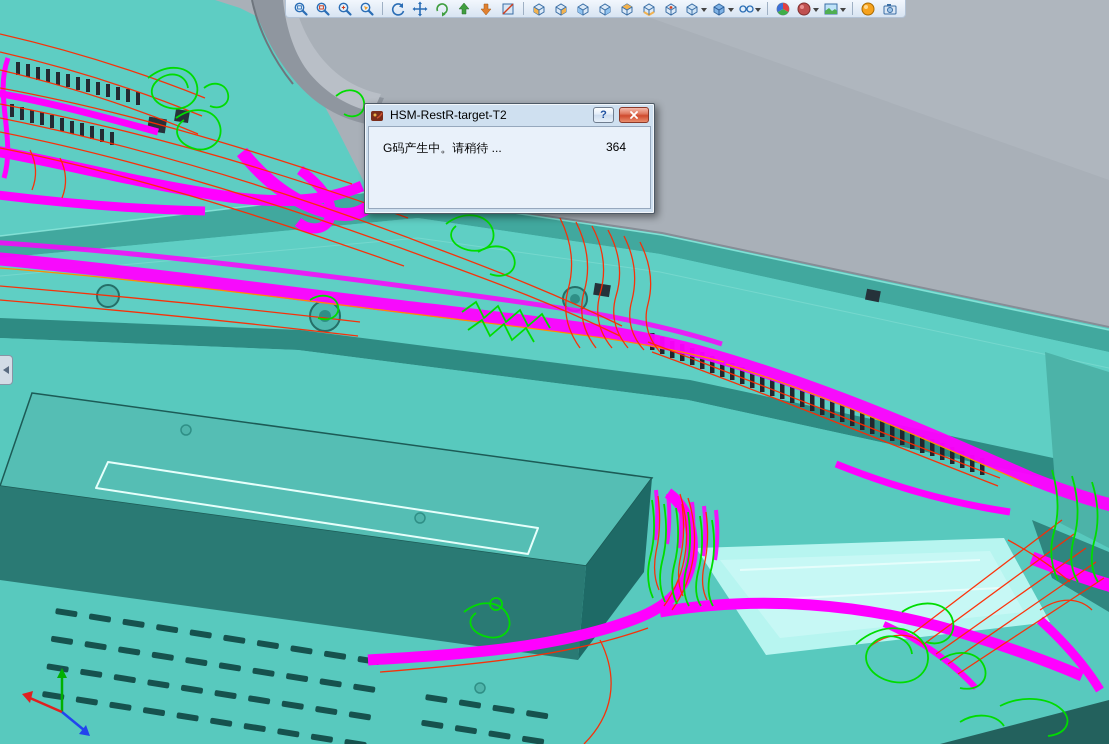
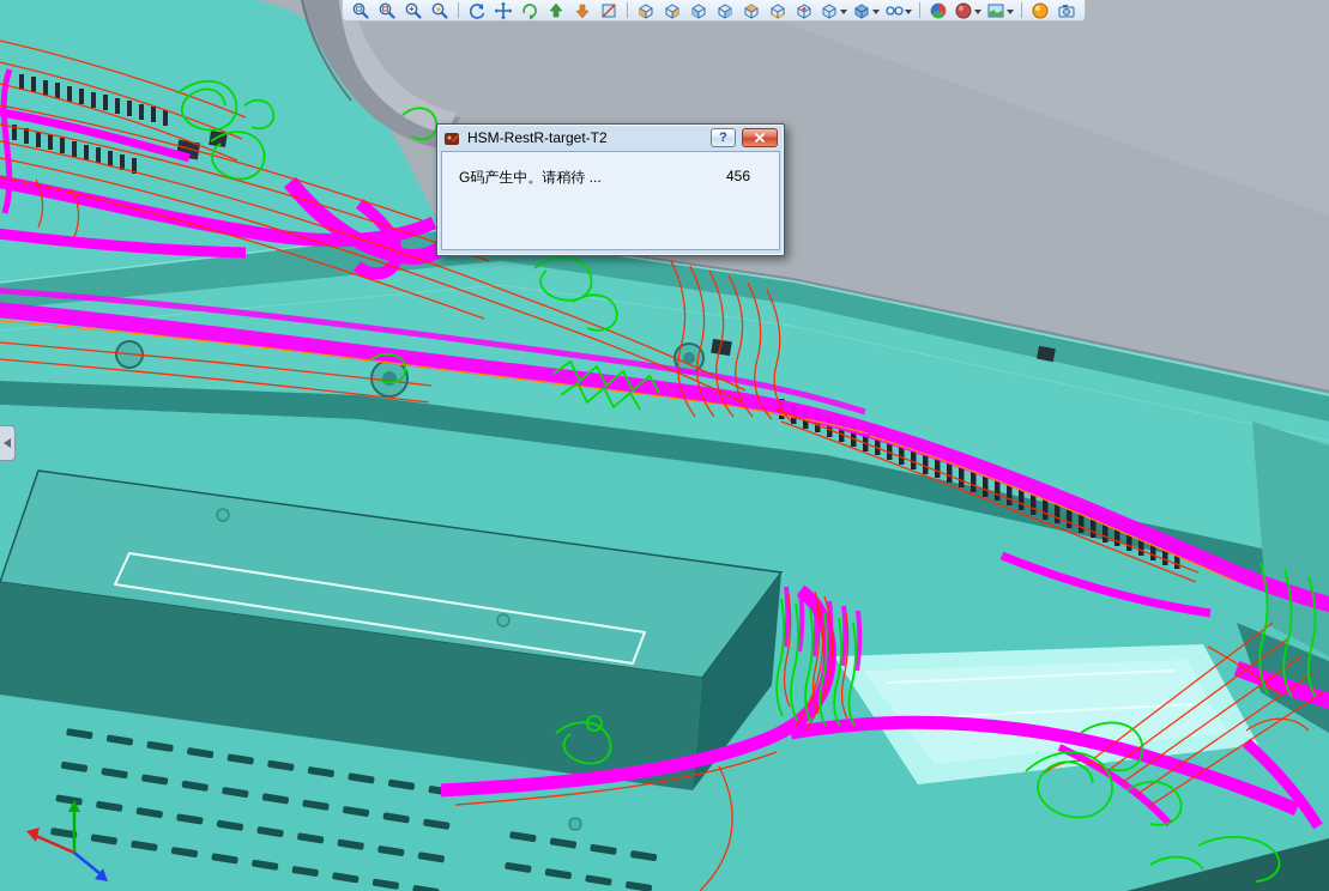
  HSM-RestR-target-T2
  ?
  G码产生中。请稍待 ...
- 364
+ 456
